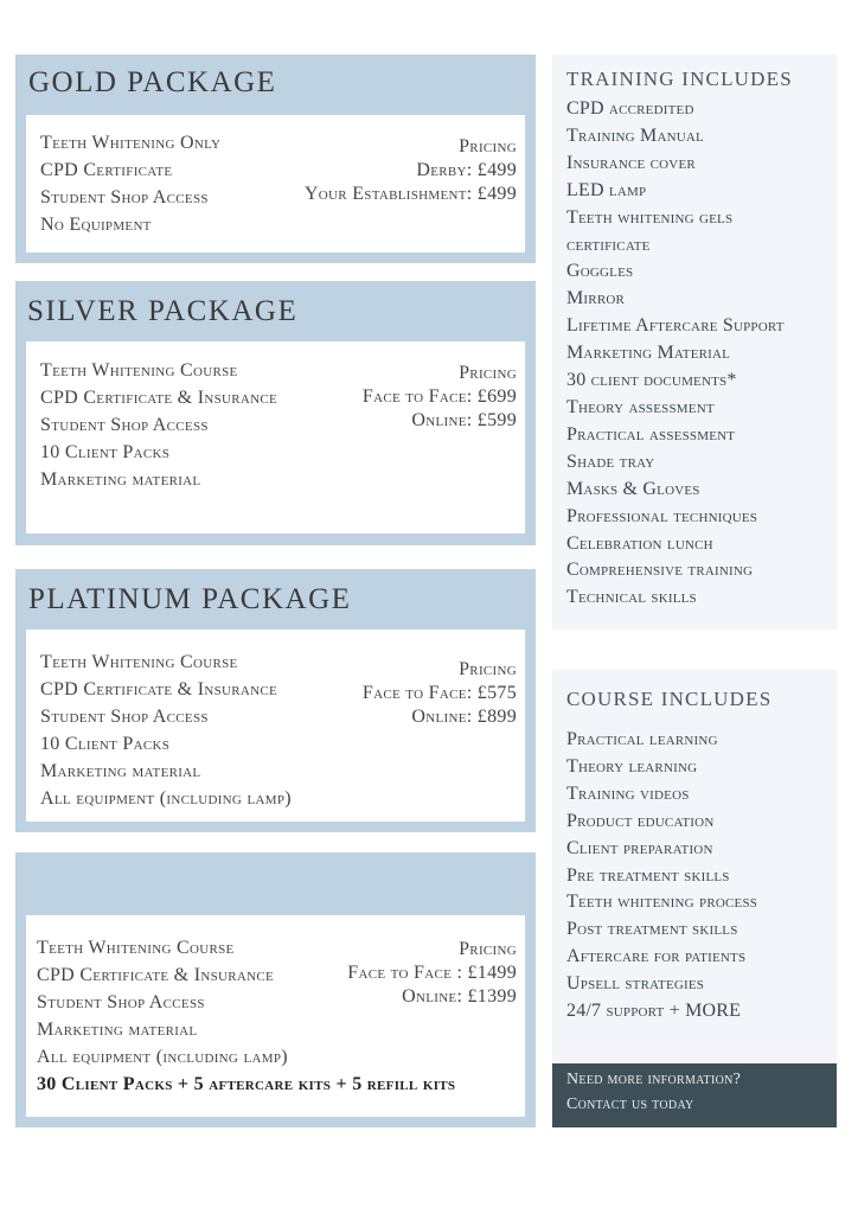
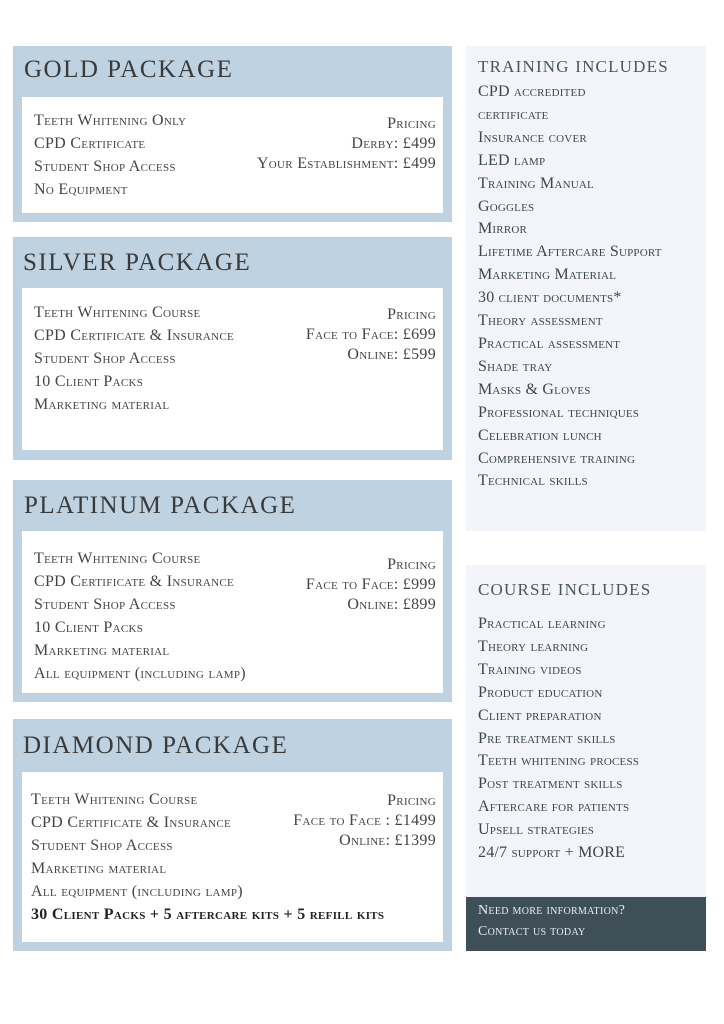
  GOLD PACKAGE
  Teeth Whitening Only
  CPD Certificate
  Student Shop Access
  No Equipment
  Pricing
  Derby: £499
  Your Establishment: £499
  SILVER PACKAGE
  Teeth Whitening Course
  CPD Certificate & Insurance
  Student Shop Access
  10 Client Packs
  Marketing material
  Pricing
  Face to Face: £699
  Online: £599
  PLATINUM PACKAGE
  Teeth Whitening Course
  CPD Certificate & Insurance
  Student Shop Access
  10 Client Packs
  Marketing material
  All equipment (including lamp)
  Pricing
- Face to Face: £575
+ Face to Face: £999
  Online: £899
+ DIAMOND PACKAGE
  Teeth Whitening Course
  CPD Certificate & Insurance
  Student Shop Access
  Marketing material
  All equipment (including lamp)
  30 Client Packs + 5 aftercare kits + 5 refill kits
  Pricing
  Face to Face : £1499
  Online: £1399
  TRAINING INCLUDES
  CPD accredited
- Training Manual
+ certificate
  Insurance cover
  LED lamp
- Teeth whitening gels
- certificate
+ Training Manual
  Goggles
  Mirror
  Lifetime Aftercare Support
  Marketing Material
  30 client documents*
  Theory assessment
  Practical assessment
  Shade tray
  Masks & Gloves
  Professional techniques
  Celebration lunch
  Comprehensive training
  Technical skills
  COURSE INCLUDES
  Practical learning
  Theory learning
  Training videos
  Product education
  Client preparation
  Pre treatment skills
  Teeth whitening process
  Post treatment skills
  Aftercare for patients
  Upsell strategies
  24/7 support + MORE
  Need more information?
  Contact us today
